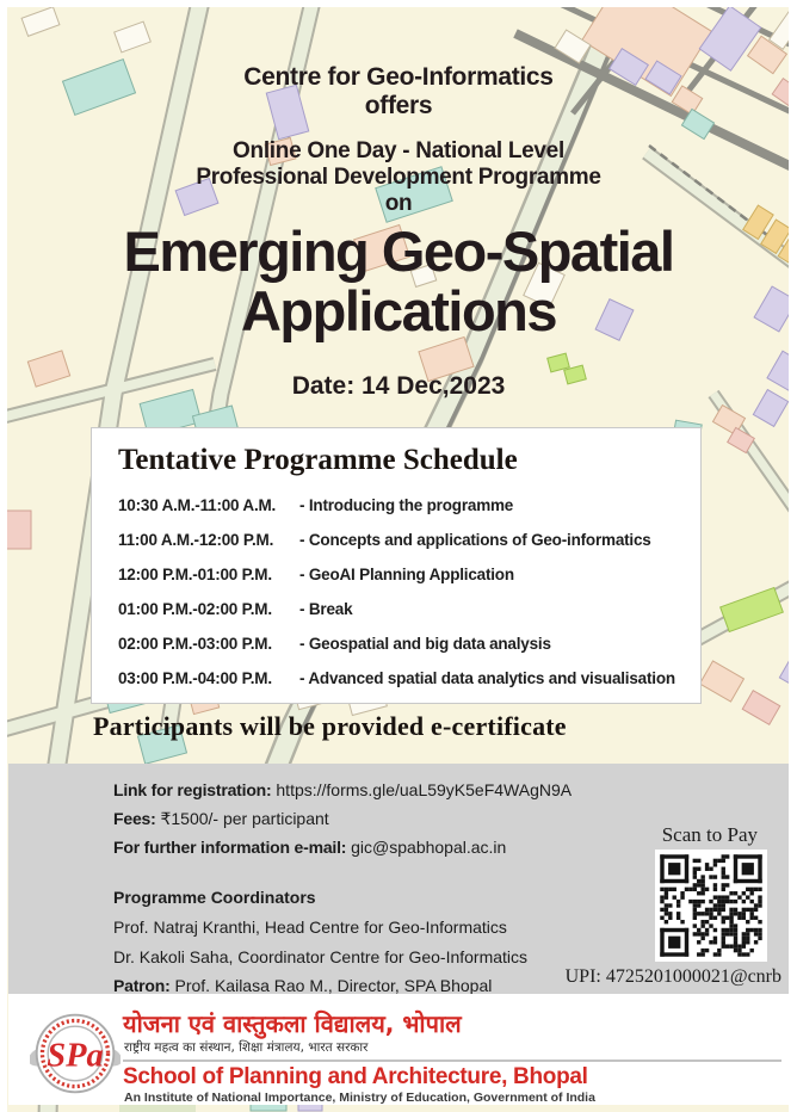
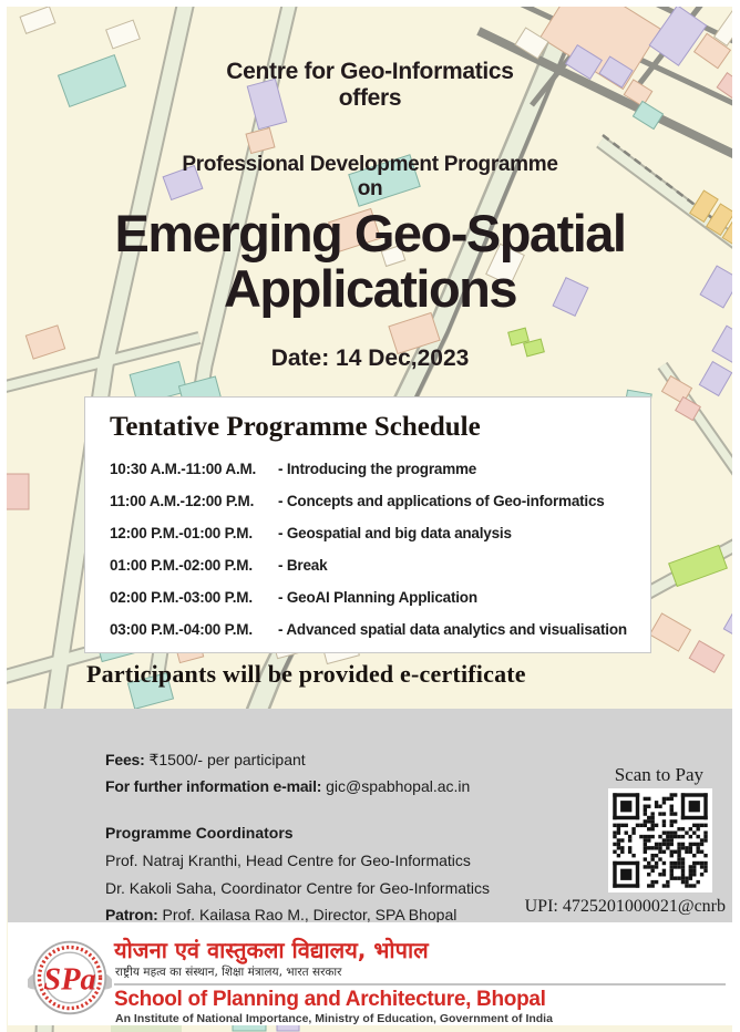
  Centre for Geo-Informatics
  offers
- Online One Day - National Level
  Professional Development Programme
  on
  Emerging Geo-Spatial
  Applications
  Date: 14 Dec,2023
  Tentative Programme Schedule
  10:30 A.M.-11:00 A.M.
  - Introducing the programme
  11:00 A.M.-12:00 P.M.
  - Concepts and applications of Geo-informatics
  12:00 P.M.-01:00 P.M.
- - GeoAI Planning Application
+ - Geospatial and big data analysis
  01:00 P.M.-02:00 P.M.
  - Break
  02:00 P.M.-03:00 P.M.
- - Geospatial and big data analysis
+ - GeoAI Planning Application
  03:00 P.M.-04:00 P.M.
  - Advanced spatial data analytics and visualisation
  Participants will be provided e-certificate
- Link for registration: https://forms.gle/uaL59yK5eF4WAgN9A
  Fees: ₹1500/- per participant
  For further information e-mail: gic@spabhopal.ac.in
  Scan to Pay
  UPI: 4725201000021@cnrb
  Programme Coordinators
  Prof. Natraj Kranthi, Head Centre for Geo-Informatics
  Dr. Kakoli Saha, Coordinator Centre for Geo-Informatics
  Patron: Prof. Kailasa Rao M., Director, SPA Bhopal
  SPa
  योजना एवं वास्तुकला विद्यालय, भोपाल
  राष्ट्रीय महत्व का संस्थान, शिक्षा मंत्रालय, भारत सरकार
  School of Planning and Architecture, Bhopal
  An Institute of National Importance, Ministry of Education, Government of India
